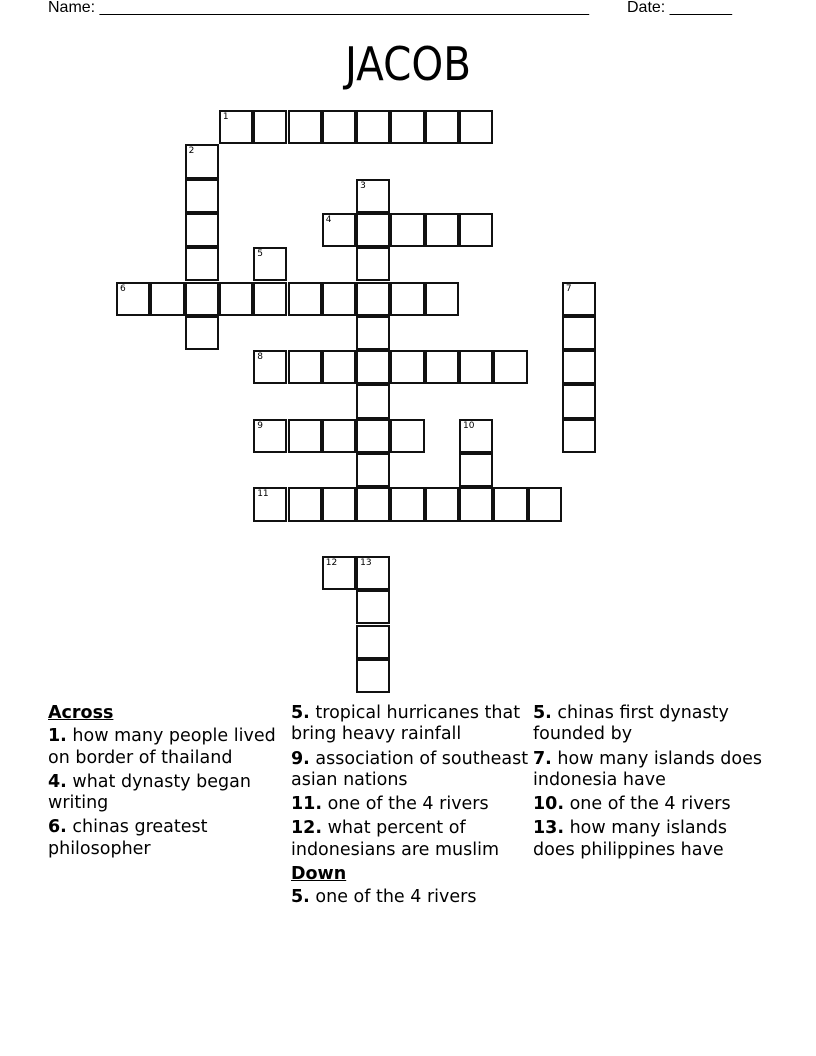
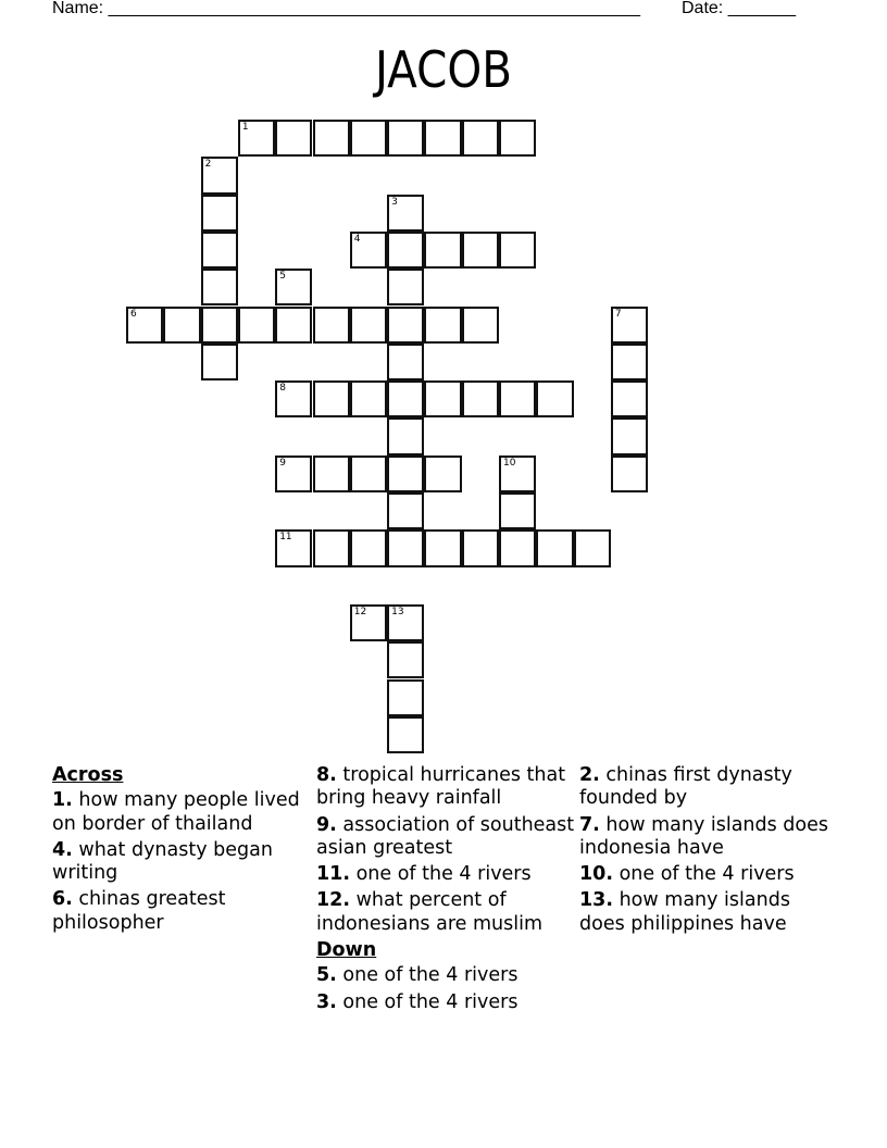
  Name: _______________________________________________________
  Date: _______
  JACOB
  1
  2
  3
  4
  5
  6
  7
  8
  9
  10
  11
  12
  13
  Across
  1. how many people lived on border of thailand
  4. what dynasty began writing
  6. chinas greatest philosopher
- 5. tropical hurricanes that bring heavy rainfall
+ 8. tropical hurricanes that bring heavy rainfall
- 9. association of southeast asian nations
+ 9. association of southeast asian greatest
  11. one of the 4 rivers
  12. what percent of indonesians are muslim
  Down
  5. one of the 4 rivers
+ 3. one of the 4 rivers
- 5. chinas first dynasty founded by
+ 2. chinas first dynasty founded by
  7. how many islands does indonesia have
  10. one of the 4 rivers
  13. how many islands does philippines have
